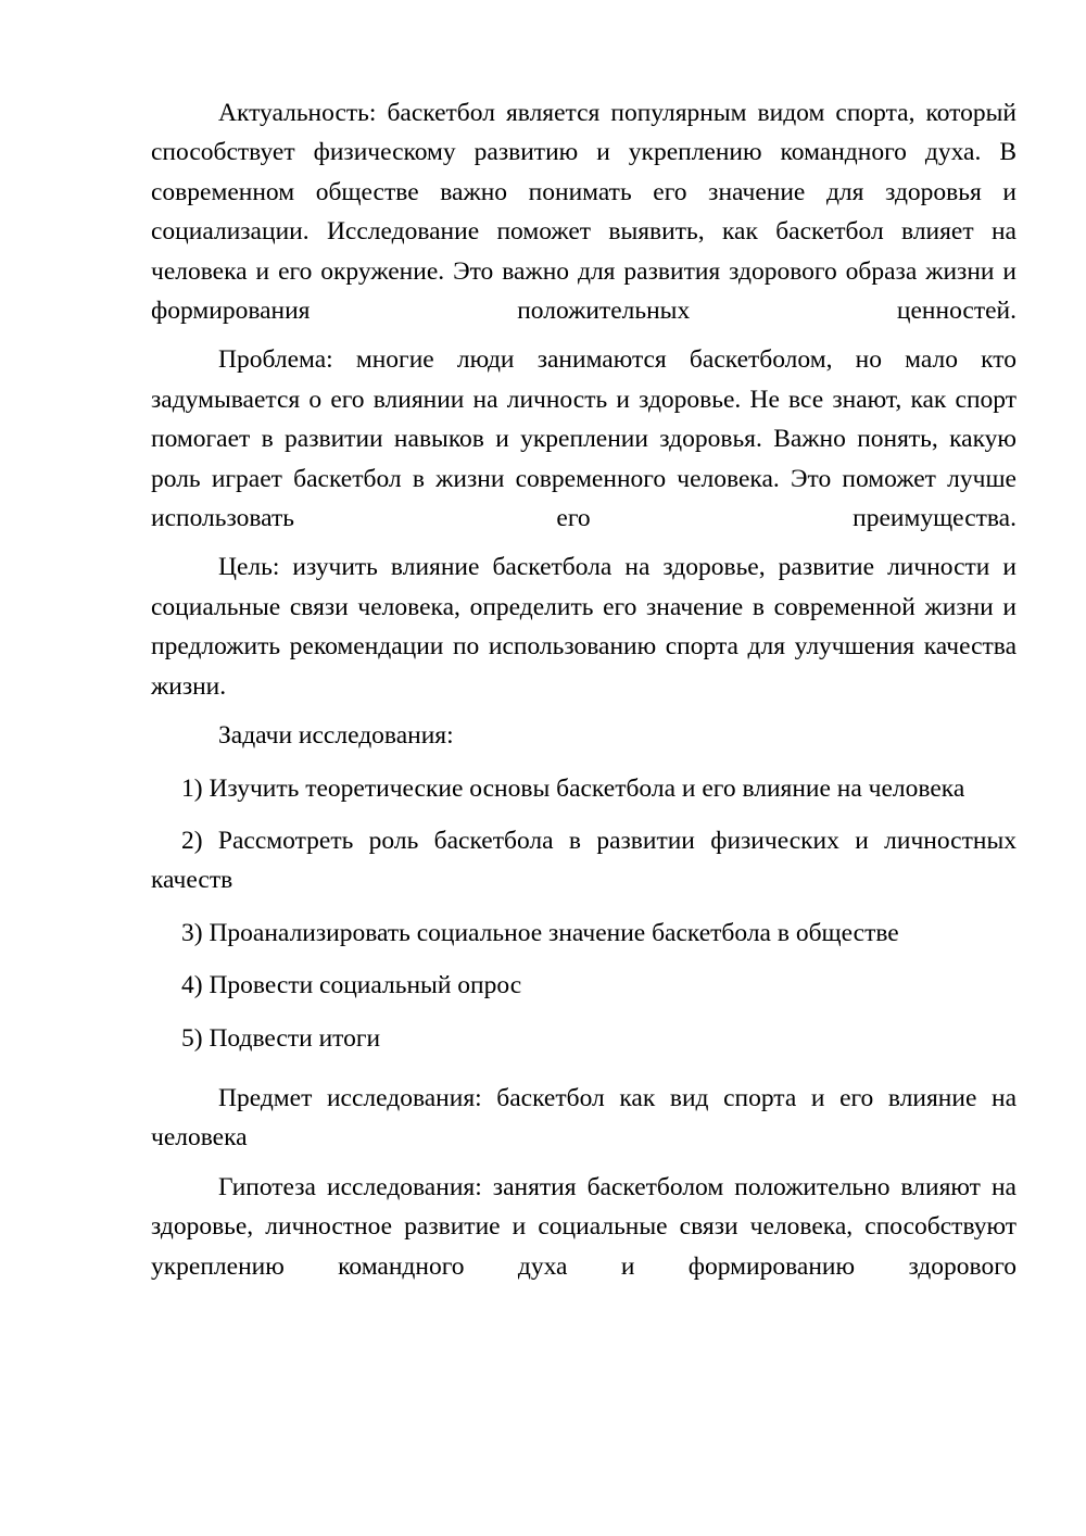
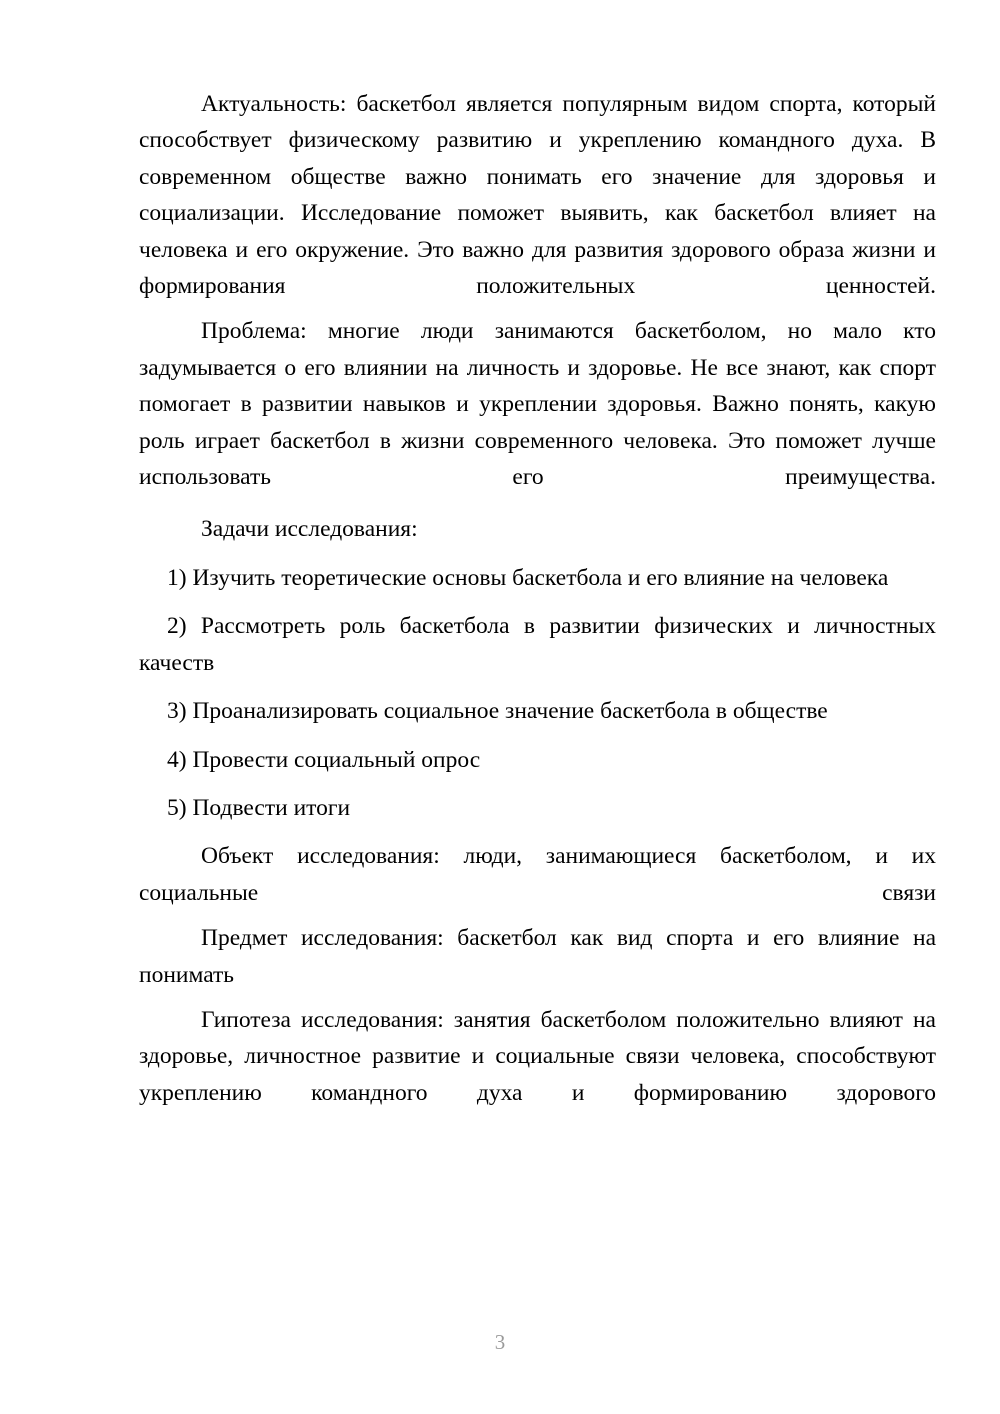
  Актуальность: баскетбол является популярным видом спорта, который способствует физическому развитию и укреплению командного духа. В современном обществе важно понимать его значение для здоровья и социализации. Исследование поможет выявить, как баскетбол влияет на человека и его окружение. Это важно для развития здорового образа жизни и формирования положительных ценностей.
  Проблема: многие люди занимаются баскетболом, но мало кто задумывается о его влиянии на личность и здоровье. Не все знают, как спорт помогает в развитии навыков и укреплении здоровья. Важно понять, какую роль играет баскетбол в жизни современного человека. Это поможет лучше использовать его преимущества.
- Цель: изучить влияние баскетбола на здоровье, развитие личности и социальные связи человека, определить его значение в современной жизни и предложить рекомендации по использованию спорта для улучшения качества жизни.
  Задачи исследования:
  1) Изучить теоретические основы баскетбола и его влияние на человека
  2) Рассмотреть роль баскетбола в развитии физических и личностных качеств
  3) Проанализировать социальное значение баскетбола в обществе
  4) Провести социальный опрос
  5) Подвести итоги
+ Объект исследования: люди, занимающиеся баскетболом, и их социальные связи
- Предмет исследования: баскетбол как вид спорта и его влияние на человека
+ Предмет исследования: баскетбол как вид спорта и его влияние на понимать
  Гипотеза исследования: занятия баскетболом положительно влияют на здоровье, личностное развитие и социальные связи человека, способствуют укреплению командного духа и формированию здорового
+ 3
